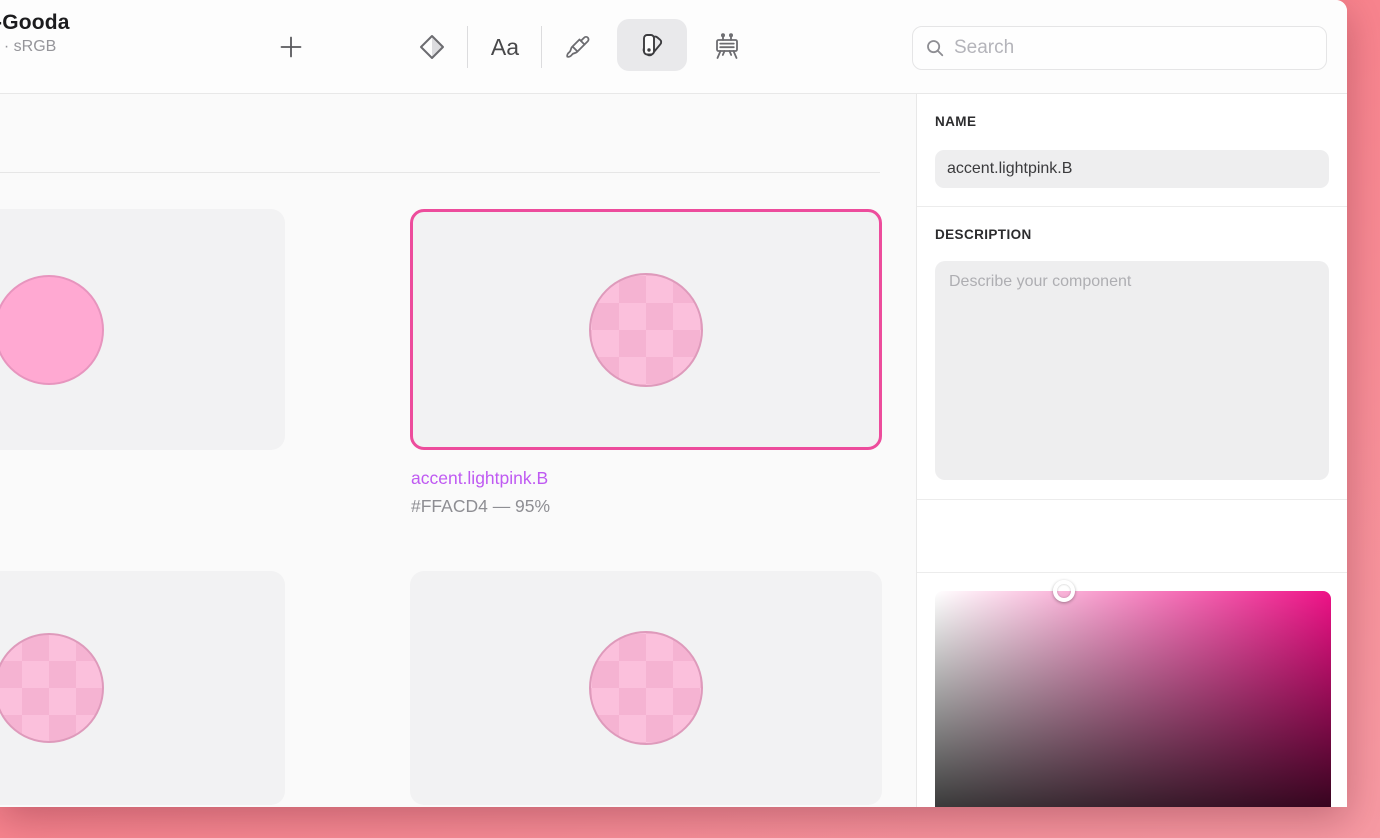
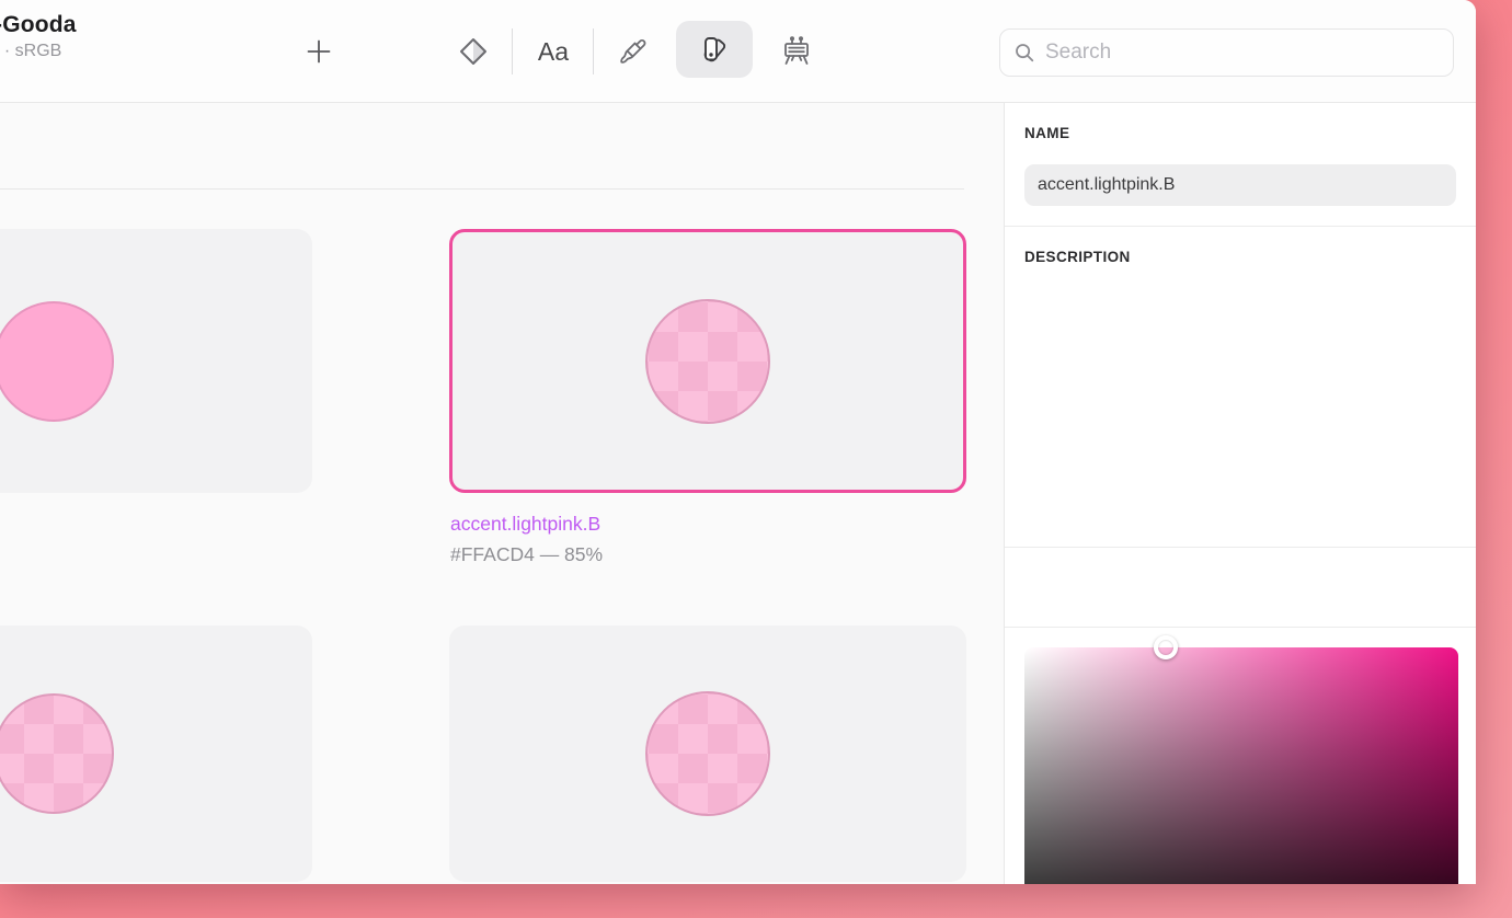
  Gooda
  · sRGB
  Aa
  Search
  accent.lightpink.B
- #FFACD4 — 95%
+ #FFACD4 — 85%
  NAME
  accent.lightpink.B
  DESCRIPTION
- Describe your component
